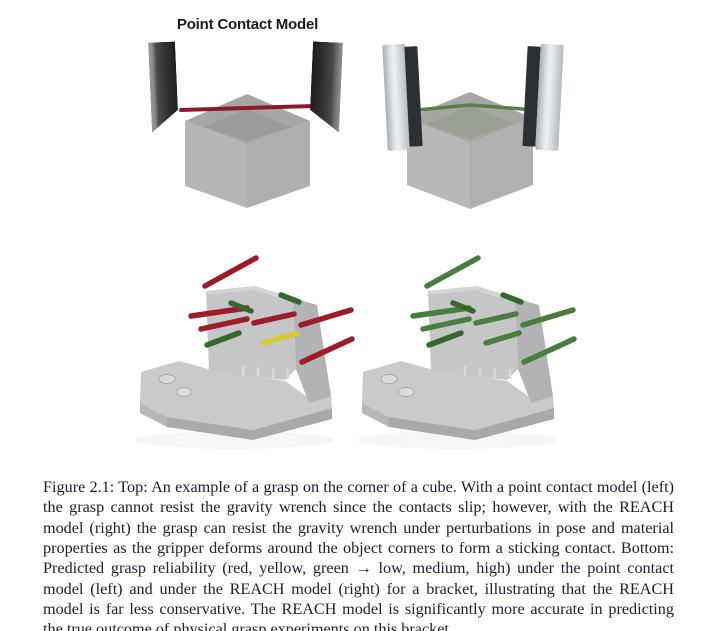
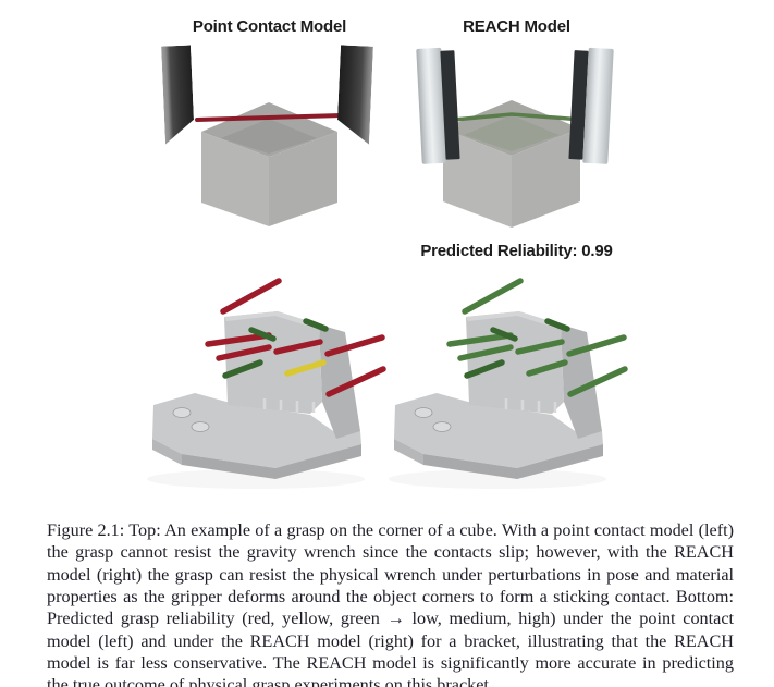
  Point Contact Model
+ REACH Model
+ Predicted Reliability: 0.99
- Figure 2.1: Top: An example of a grasp on the corner of a cube. With a point contact model (left) the grasp cannot resist the gravity wrench since the contacts slip; however, with the REACH model (right) the grasp can resist the gravity wrench under perturbations in pose and material properties as the gripper deforms around the object corners to form a sticking contact. Bottom: Predicted grasp reliability (red, yellow, green → low, medium, high) under the point contact model (left) and under the REACH model (right) for a bracket, illustrating that the REACH model is far less conservative. The REACH model is significantly more accurate in predicting the true outcome of physical grasp experiments on this bracket.
+ Figure 2.1: Top: An example of a grasp on the corner of a cube. With a point contact model (left) the grasp cannot resist the gravity wrench since the contacts slip; however, with the REACH model (right) the grasp can resist the physical wrench under perturbations in pose and material properties as the gripper deforms around the object corners to form a sticking contact. Bottom: Predicted grasp reliability (red, yellow, green → low, medium, high) under the point contact model (left) and under the REACH model (right) for a bracket, illustrating that the REACH model is far less conservative. The REACH model is significantly more accurate in predicting the true outcome of physical grasp experiments on this bracket.
